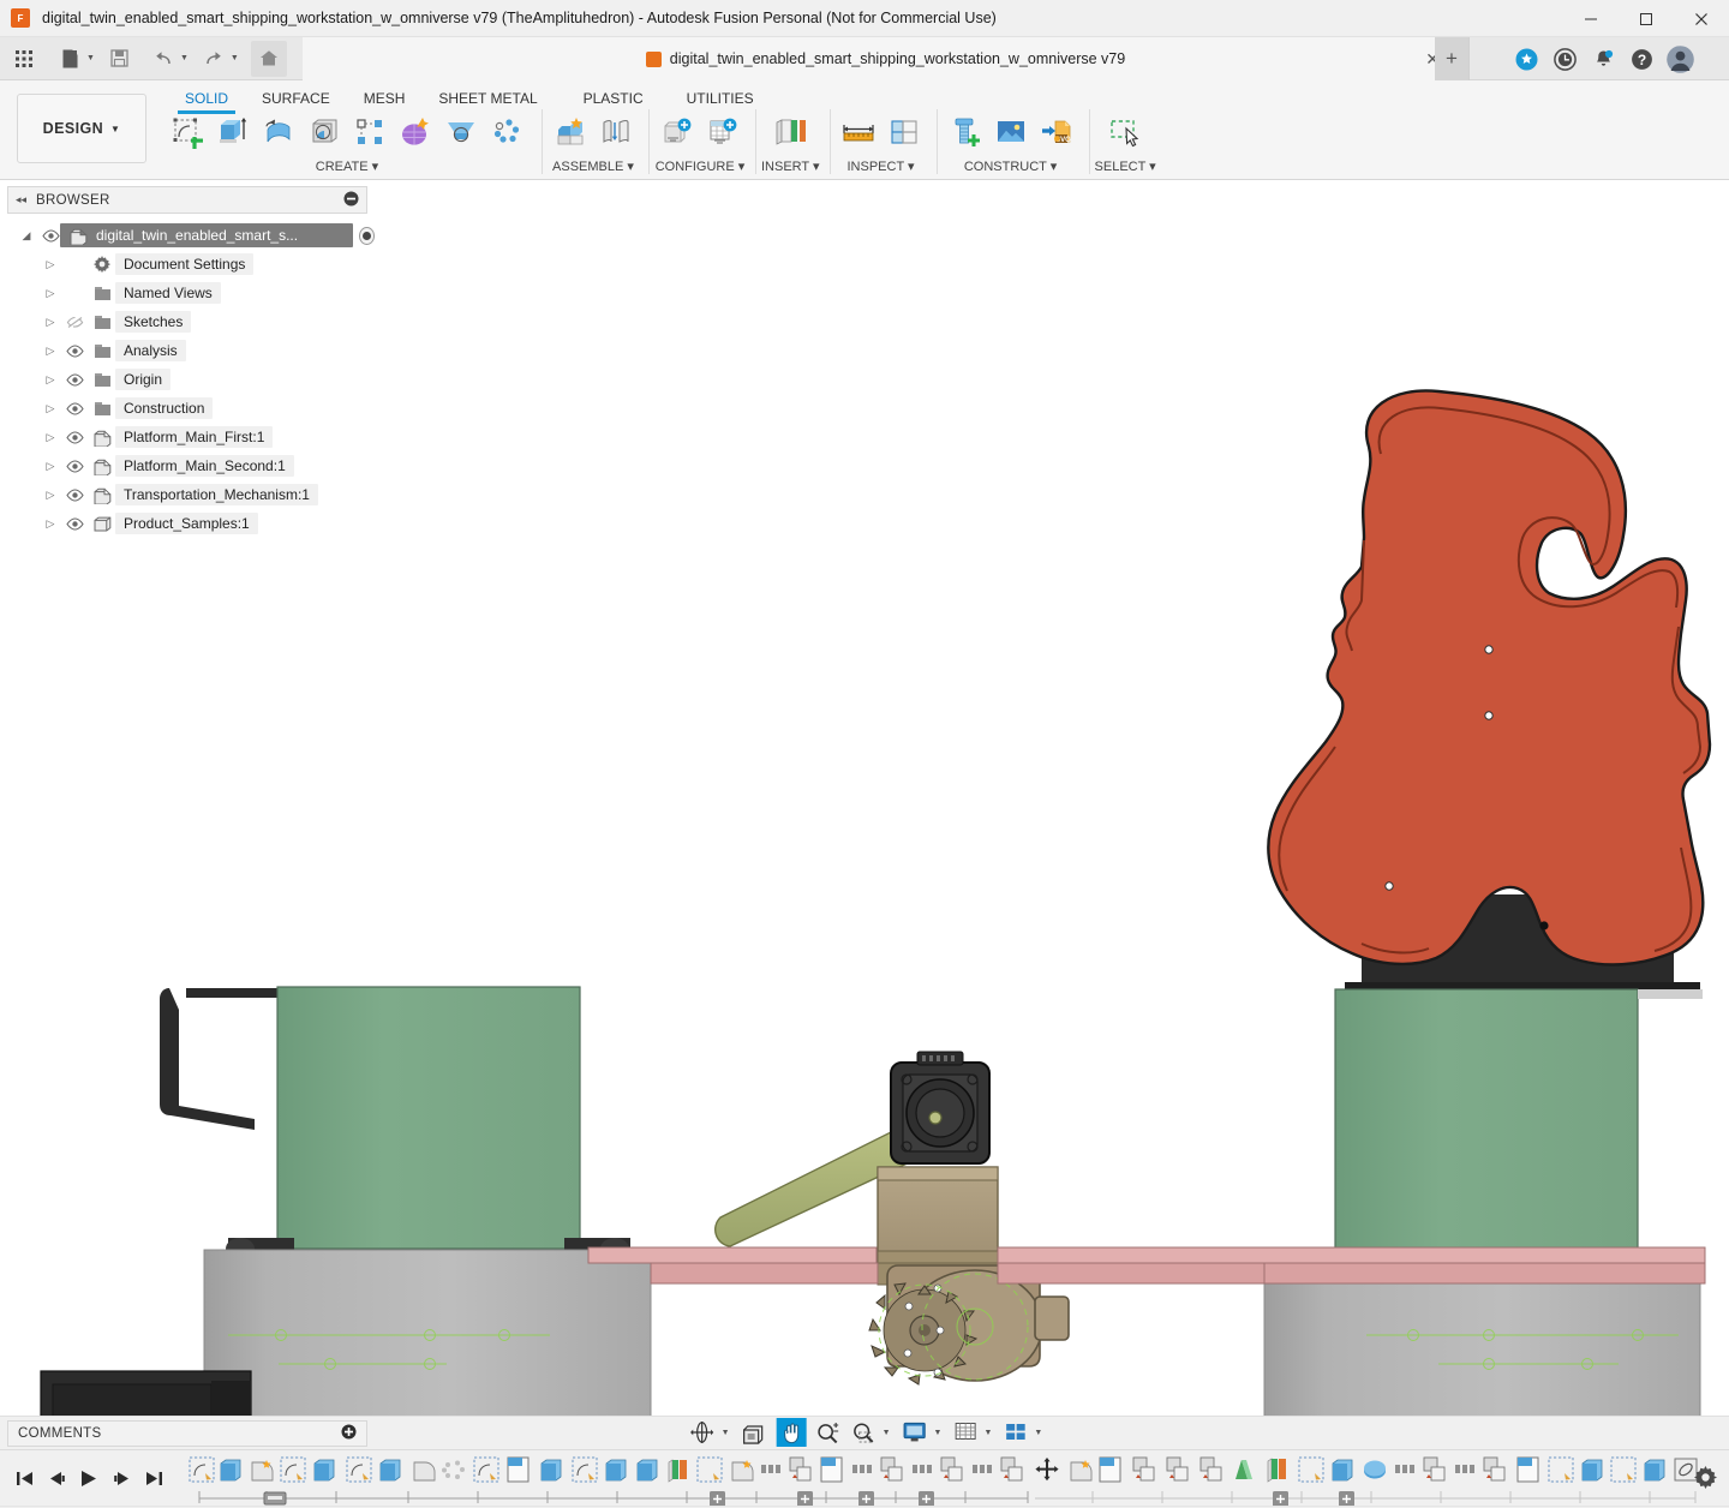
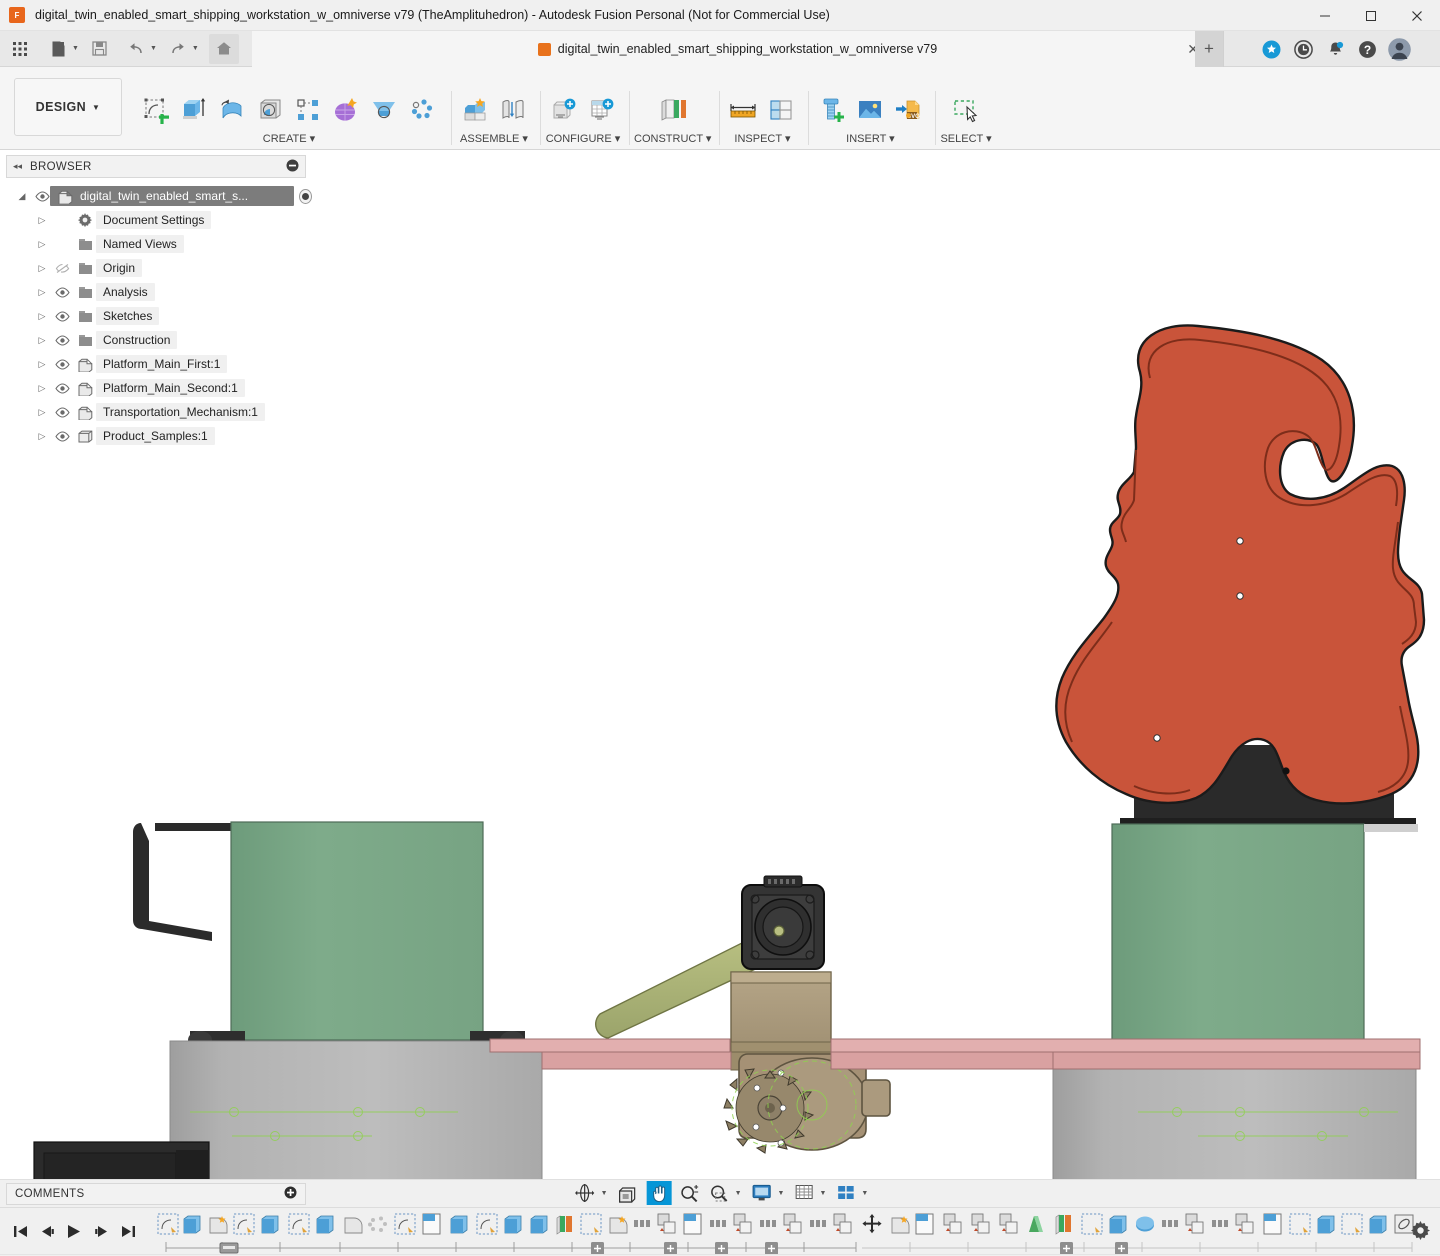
  F
  digital_twin_enabled_smart_shipping_workstation_w_omniverse v79 (TheAmplituhedron) - Autodesk Fusion Personal (Not for Commercial Use)
  digital_twin_enabled_smart_shipping_workstation_w_omniverse v79
  ✕
  +
  ?
  DESIGN
  ▼
- SOLID
- SURFACE
- MESH
- SHEET METAL
- PLASTIC
- UTILITIES
  CREATE ▾
  ASSEMBLE ▾
  CONFIGURE ▾
- INSERT ▾
+ CONSTRUCT ▾
  INSPECT ▾
- CONSTRUCT ▾
+ INSERT ▾
  SELECT ▾
  ◂◂
  BROWSER
  ◢
  digital_twin_enabled_smart_s...
  ▷
  Document Settings
  ▷
  Named Views
  ▷
- Sketches
+ Origin
  ▷
  Analysis
  ▷
- Origin
+ Sketches
  ▷
  Construction
  ▷
  Platform_Main_First:1
  ▷
  Platform_Main_Second:1
  ▷
  Transportation_Mechanism:1
  ▷
  Product_Samples:1
  COMMENTS
